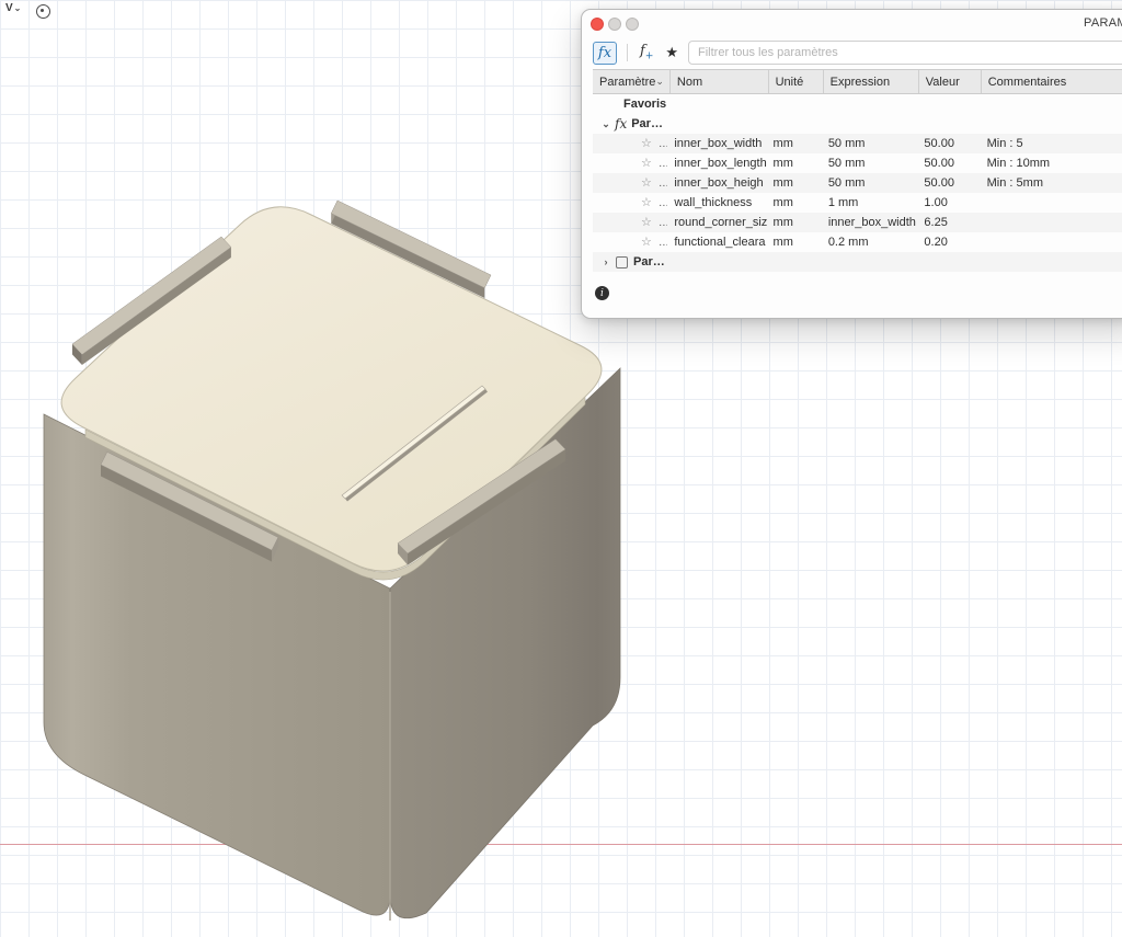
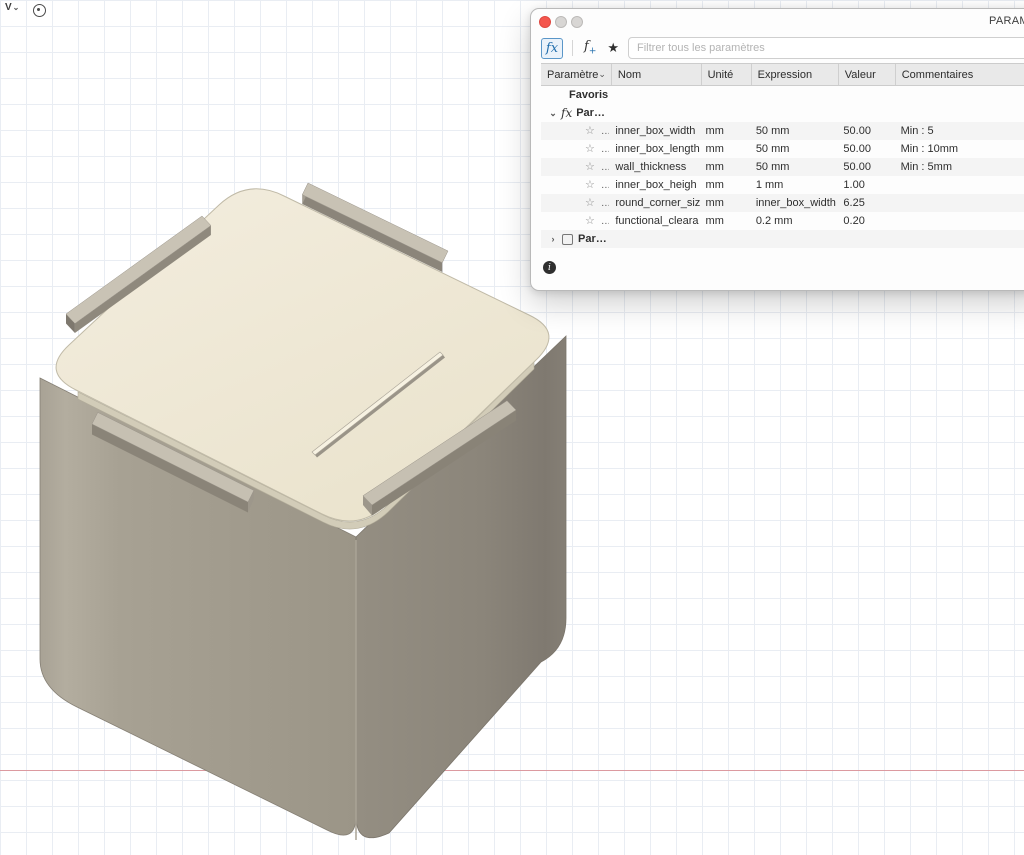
  V⌄
  fx
  f+
  ★
  Filtrer tous les paramètres
  Paramètre
  ⌄
  Nom
  Unité
  Expression
  Valeur
  Commentaires
  Favoris
  ⌄
  fx
  Par…
  ☆
  …
  inner_box_width
  mm
  50 mm
  50.00
  Min : 5
  ☆
  …
  inner_box_length
  mm
  50 mm
  50.00
  Min : 10mm
  ☆
  …
- inner_box_heigh
+ wall_thickness
  mm
  50 mm
  50.00
  Min : 5mm
  ☆
  …
- wall_thickness
+ inner_box_heigh
  mm
  1 mm
  1.00
  ☆
  …
  round_corner_siz
  mm
  inner_box_width
  6.25
  ☆
  …
  functional_cleara
  mm
  0.2 mm
  0.20
  ›
  Par…
  i
